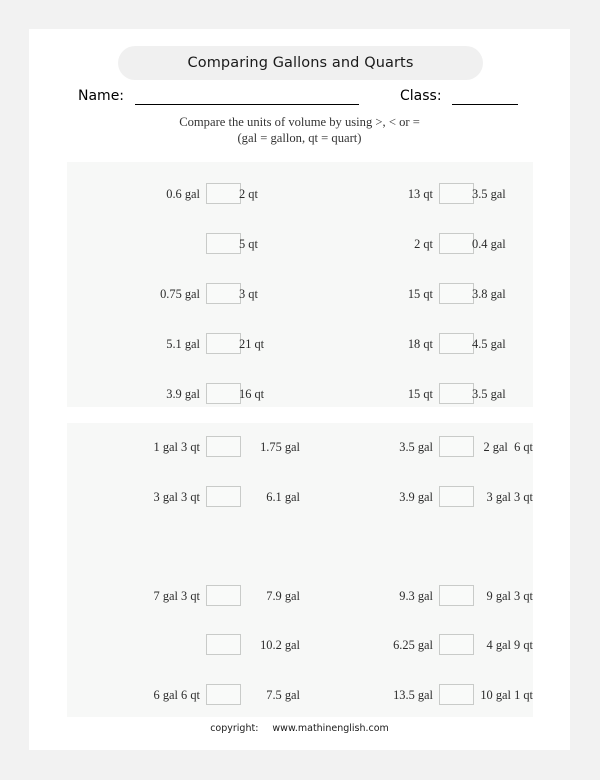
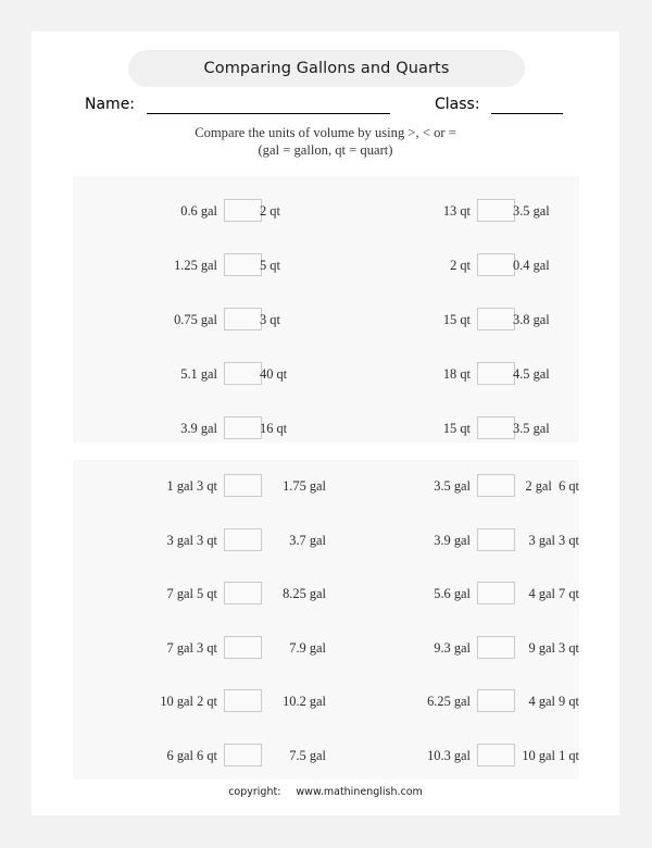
  Comparing Gallons and Quarts
  Name:
  Class:
  Compare the units of volume by using >, < or =
  (gal = gallon, qt = quart)
  0.6 gal
  2 qt
  13 qt
  3.5 gal
+ 1.25 gal
  5 qt
  2 qt
  0.4 gal
  0.75 gal
  3 qt
  15 qt
  3.8 gal
  5.1 gal
- 21 qt
+ 40 qt
  18 qt
  4.5 gal
  3.9 gal
  16 qt
  15 qt
  3.5 gal
  1 gal 3 qt
  1.75 gal
  3.5 gal
  2 gal 6 qt
  3 gal 3 qt
- 6.1 gal
+ 3.7 gal
  3.9 gal
  3 gal 3 qt
+ 7 gal 5 qt
+ 8.25 gal
+ 5.6 gal
+ 4 gal 7 qt
  7 gal 3 qt
  7.9 gal
  9.3 gal
  9 gal 3 qt
+ 10 gal 2 qt
  10.2 gal
  6.25 gal
  4 gal 9 qt
  6 gal 6 qt
  7.5 gal
- 13.5 gal
+ 10.3 gal
  10 gal 1 qt
  copyright: www.mathinenglish.com
